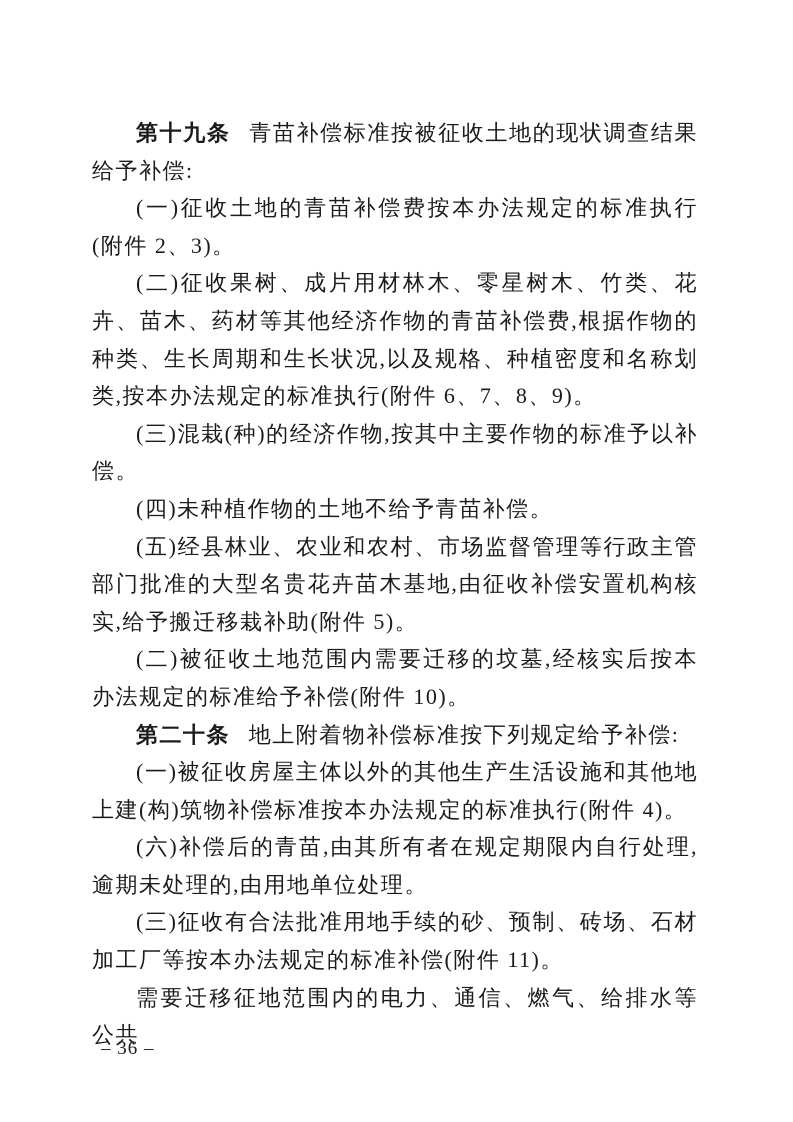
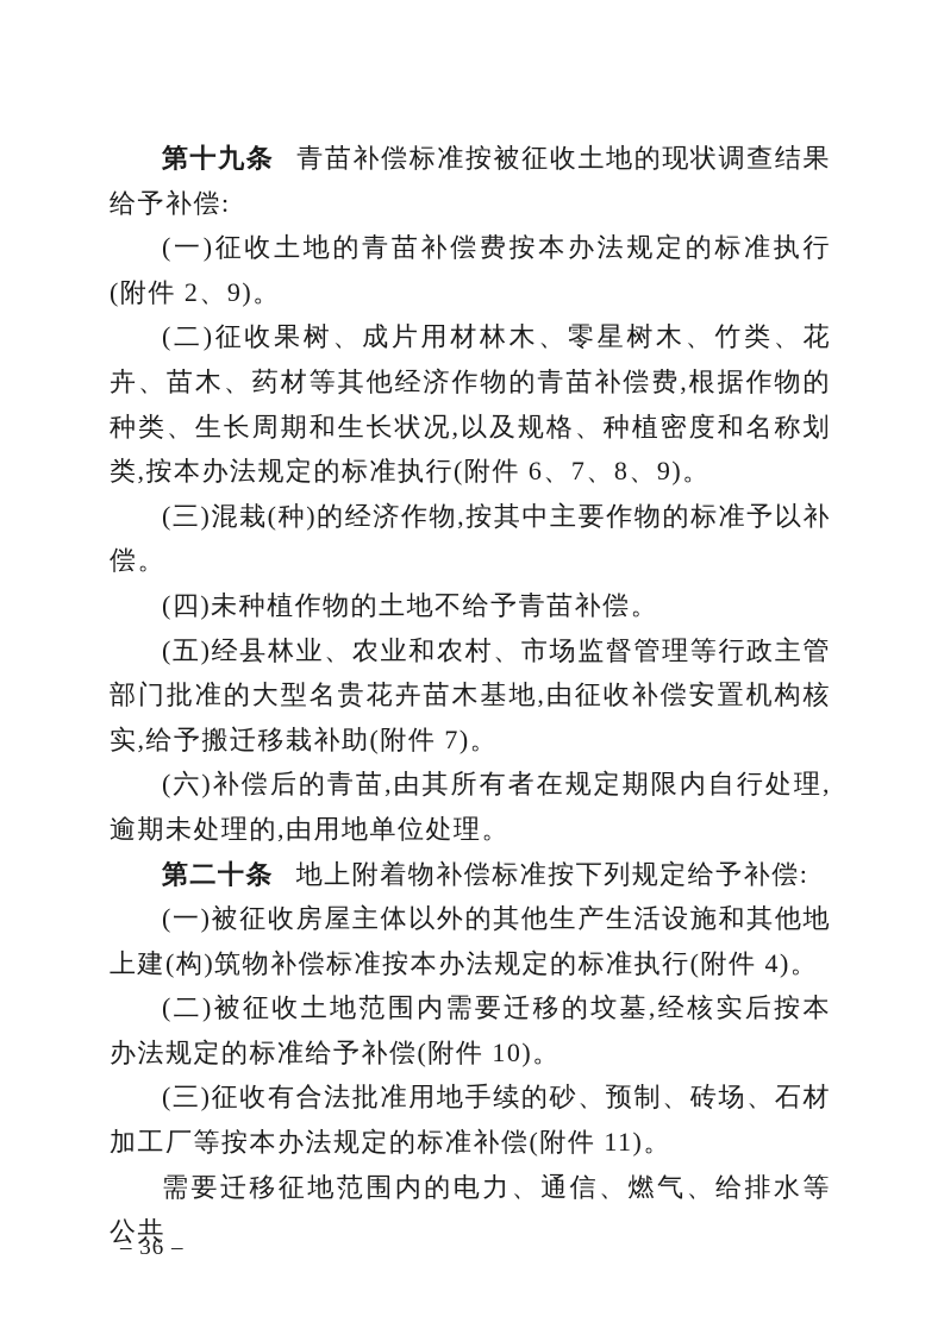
  第十九条 青苗补偿标准按被征收土地的现状调查结果给予补偿:
- (一)征收土地的青苗补偿费按本办法规定的标准执行(附件 2、3)。
+ (一)征收土地的青苗补偿费按本办法规定的标准执行(附件 2、9)。
  (二)征收果树、成片用材林木、零星树木、竹类、花卉、苗木、药材等其他经济作物的青苗补偿费,根据作物的种类、生长周期和生长状况,以及规格、种植密度和名称划类,按本办法规定的标准执行(附件 6、7、8、9)。
  (三)混栽(种)的经济作物,按其中主要作物的标准予以补偿。
  (四)未种植作物的土地不给予青苗补偿。
- (五)经县林业、农业和农村、市场监督管理等行政主管部门批准的大型名贵花卉苗木基地,由征收补偿安置机构核实,给予搬迁移栽补助(附件 5)。
+ (五)经县林业、农业和农村、市场监督管理等行政主管部门批准的大型名贵花卉苗木基地,由征收补偿安置机构核实,给予搬迁移栽补助(附件 7)。
- (二)被征收土地范围内需要迁移的坟墓,经核实后按本办法规定的标准给予补偿(附件 10)。
+ (六)补偿后的青苗,由其所有者在规定期限内自行处理,逾期未处理的,由用地单位处理。
  第二十条 地上附着物补偿标准按下列规定给予补偿:
  (一)被征收房屋主体以外的其他生产生活设施和其他地上建(构)筑物补偿标准按本办法规定的标准执行(附件 4)。
- (六)补偿后的青苗,由其所有者在规定期限内自行处理,逾期未处理的,由用地单位处理。
+ (二)被征收土地范围内需要迁移的坟墓,经核实后按本办法规定的标准给予补偿(附件 10)。
  (三)征收有合法批准用地手续的砂、预制、砖场、石材加工厂等按本办法规定的标准补偿(附件 11)。
  需要迁移征地范围内的电力、通信、燃气、给排水等公共
  – 36 –
